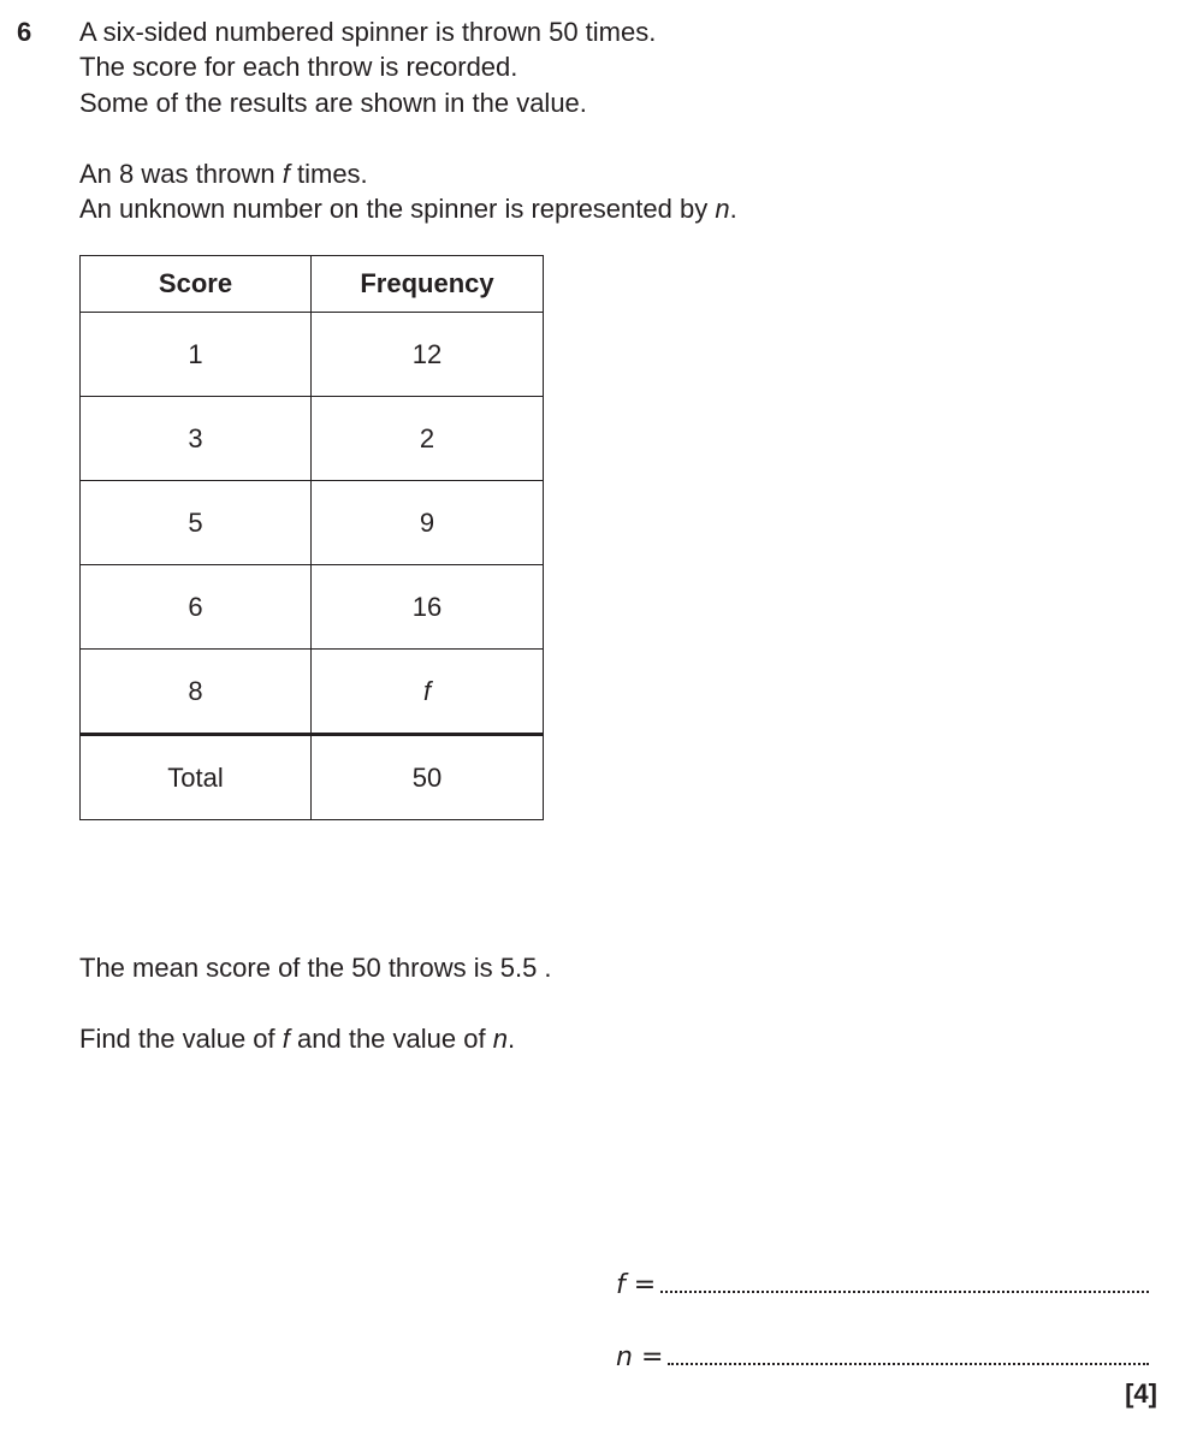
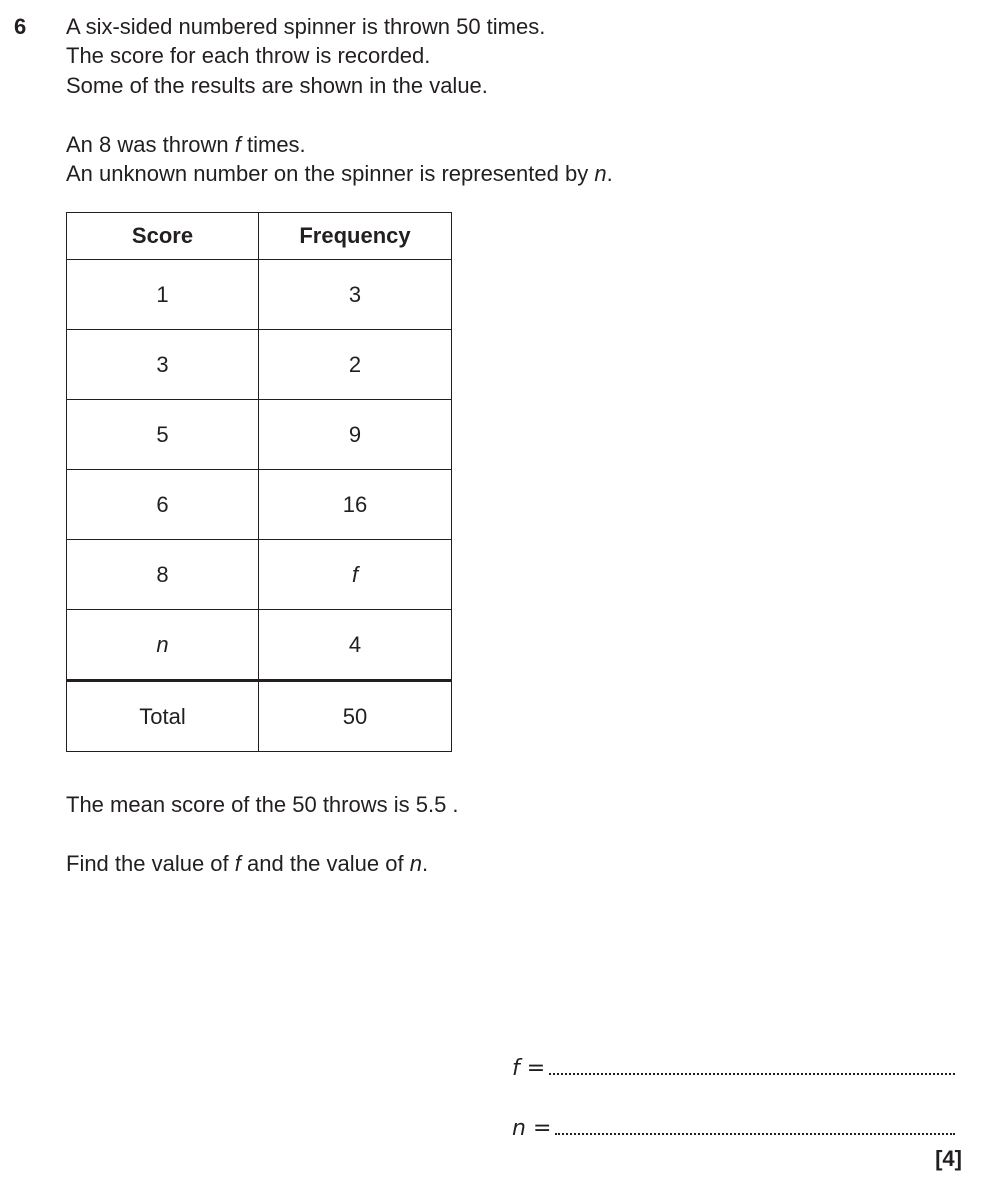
  6
  A six-sided numbered spinner is thrown 50 times.
  The score for each throw is recorded.
  Some of the results are shown in the value.
  An 8 was thrown f times.
  An unknown number on the spinner is represented by n.
  Score	Frequency
- 1	12
+ 1	3
  3	2
  5	9
  6	16
  8	f
+ n	4
  Total	50
  The mean score of the 50 throws is 5.5 .
  Find the value of f and the value of n.
  f =
  n =
  [4]
